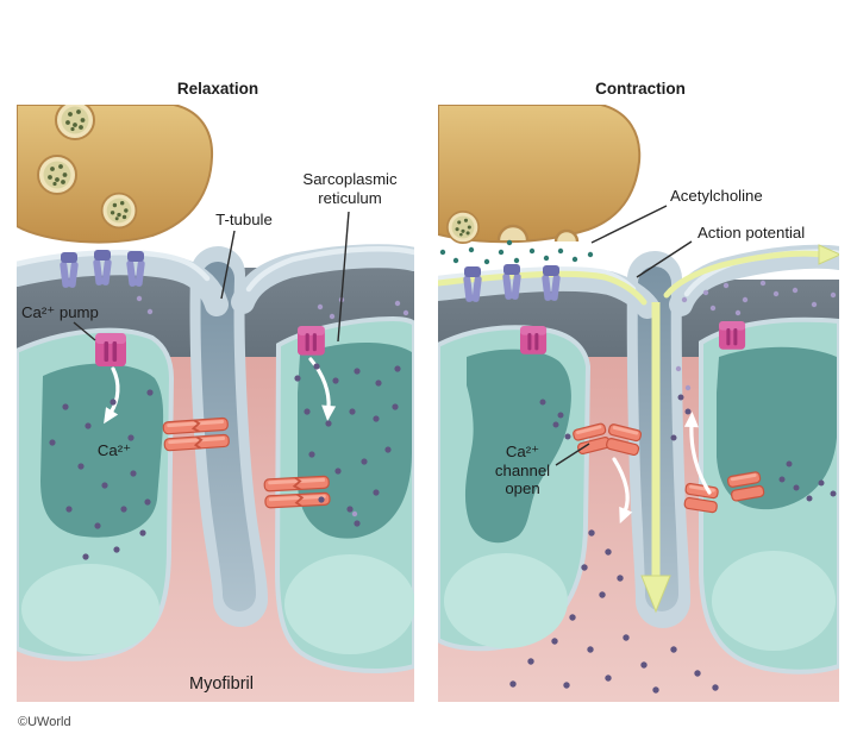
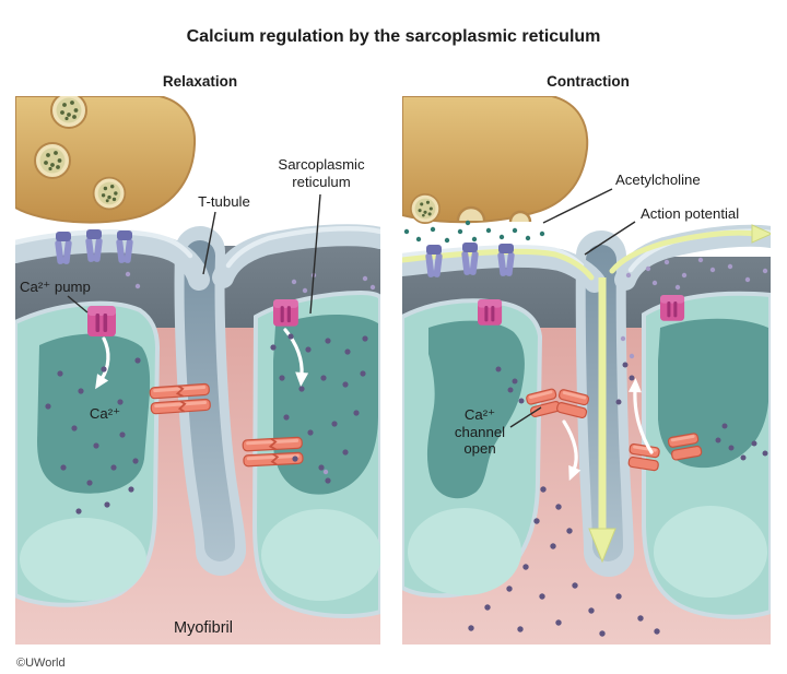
+ Calcium regulation by the sarcoplasmic reticulum
  Relaxation
  Contraction
  T-tubule
  Sarcoplasmic
  reticulum
  Ca²⁺ pump
  Ca²⁺
  Myofibril
  Acetylcholine
  Action potential
  Ca²⁺
  channel
  open
  ©UWorld
